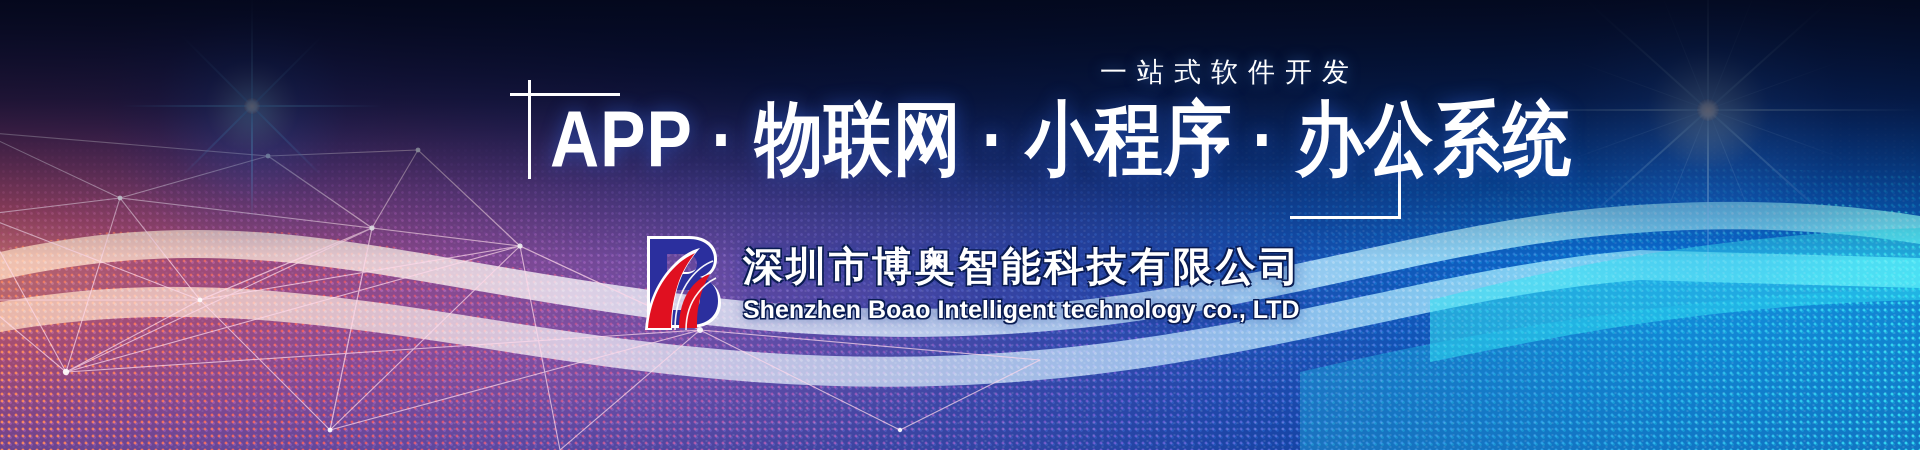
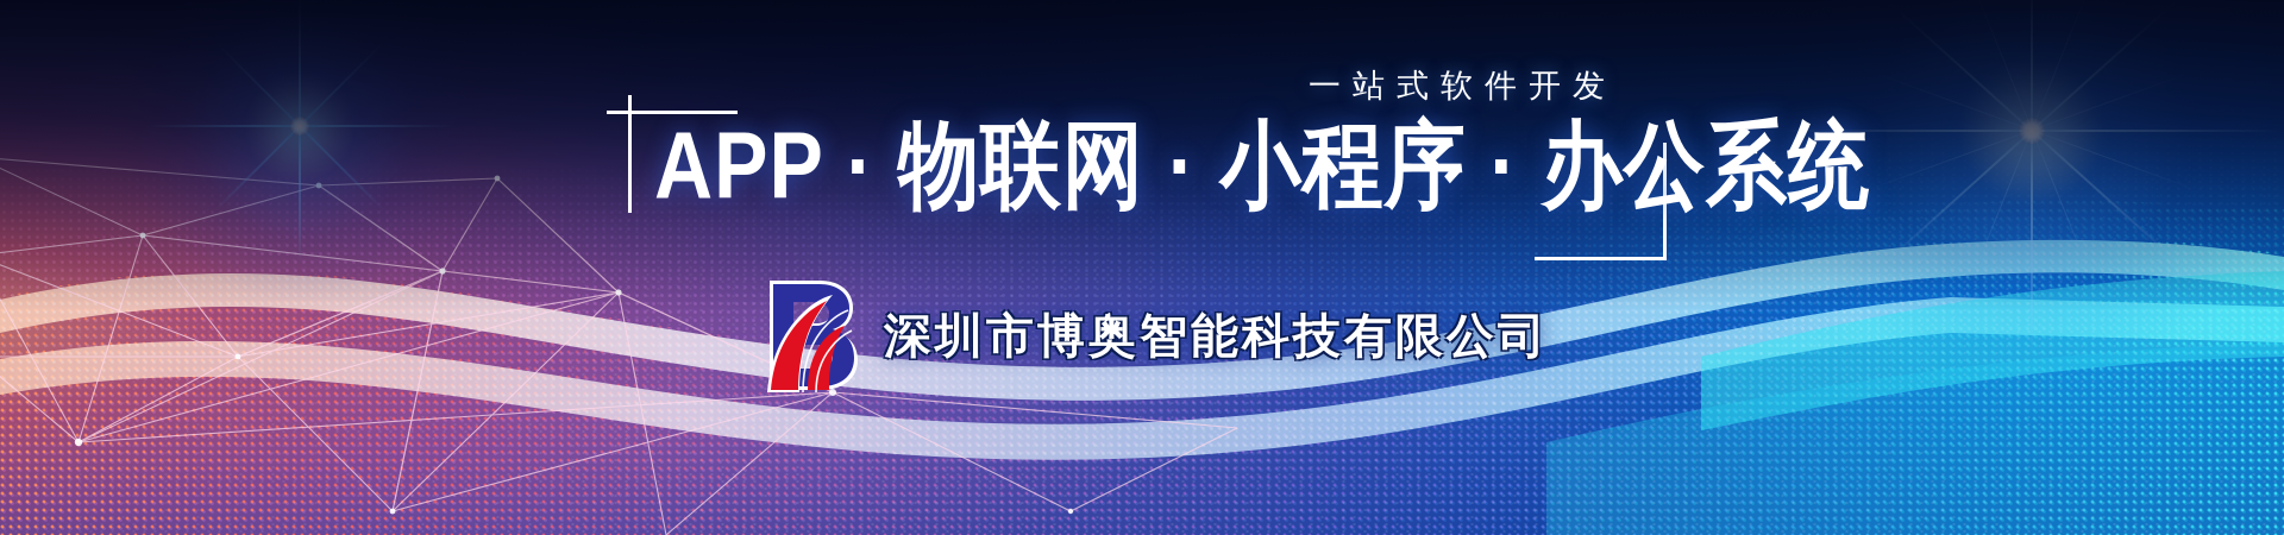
  一站式软件开发
  APP · 物联网 · 小程序 · 办公系统
  深圳市博奥智能科技有限公司
- Shenzhen Boao Intelligent technology co., LTD
